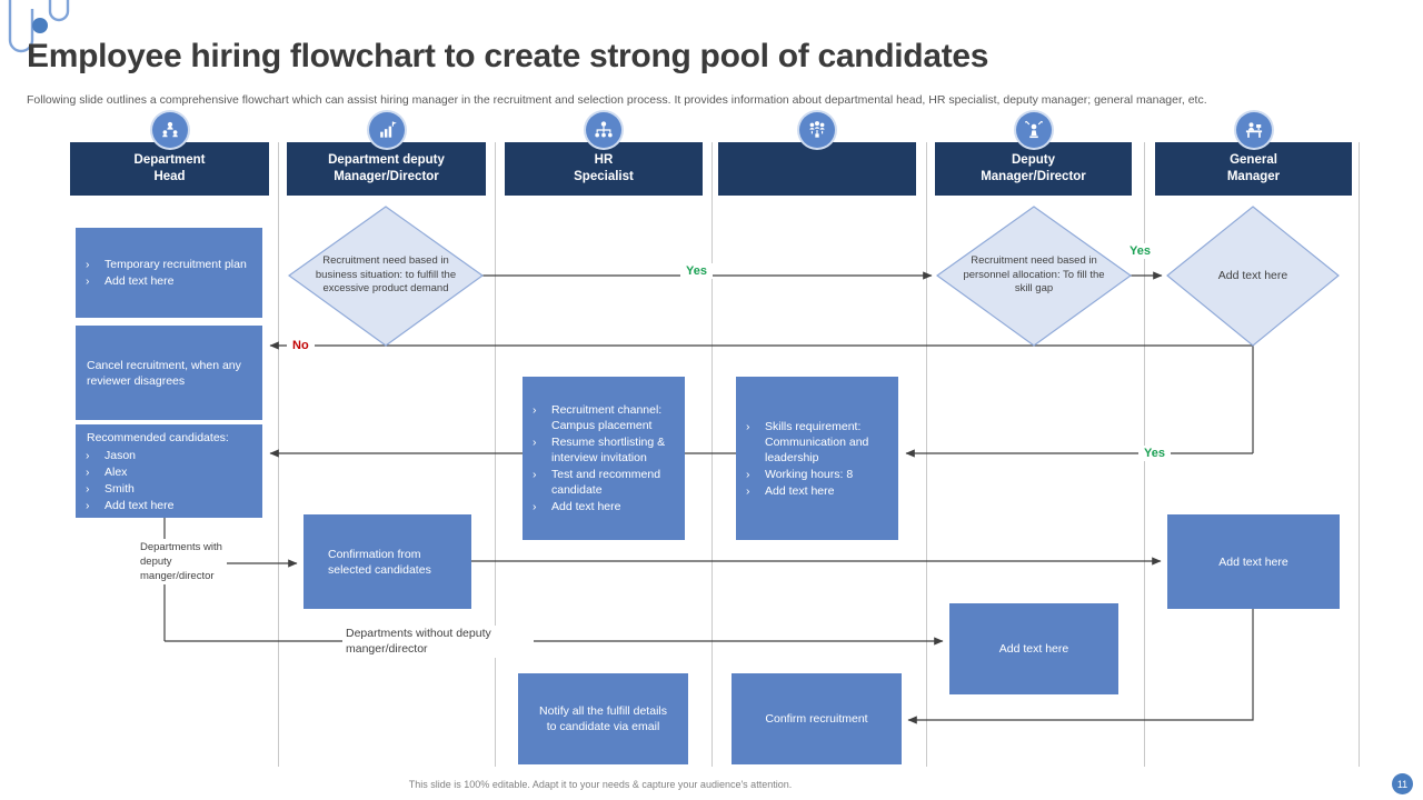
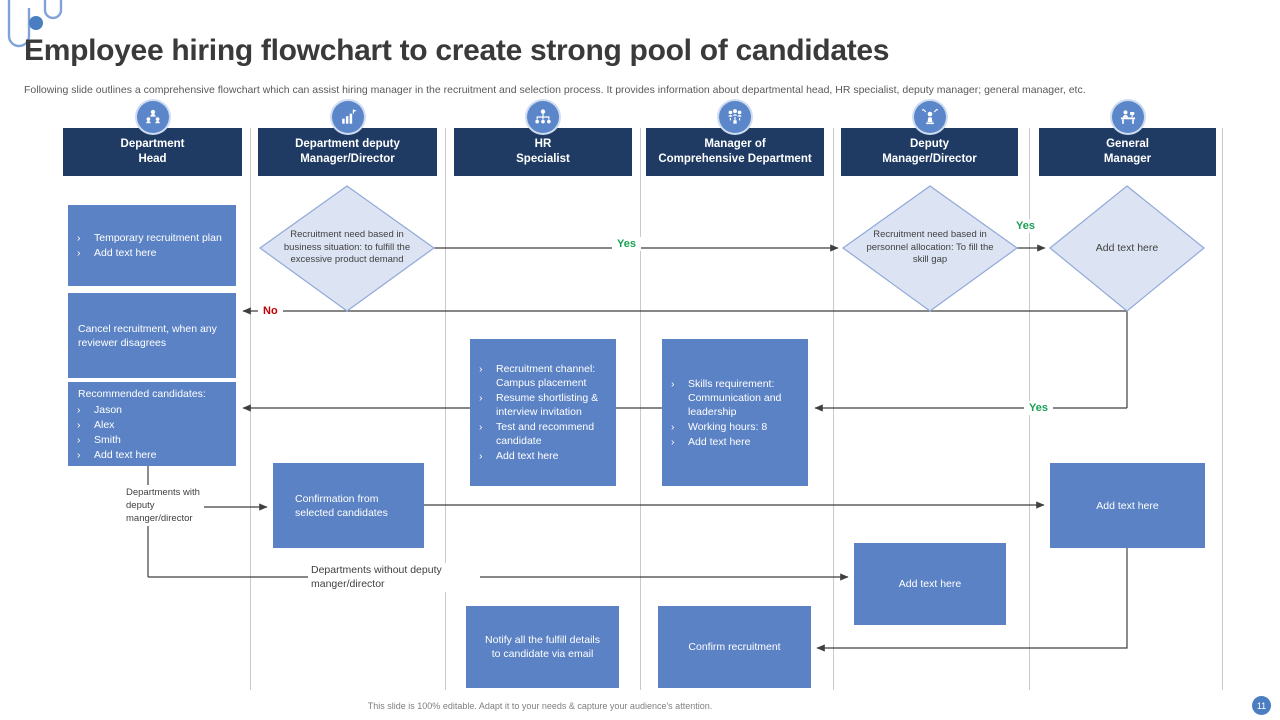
  Employee hiring flowchart to create strong pool of candidates
  Following slide outlines a comprehensive flowchart which can assist hiring manager in the recruitment and selection process. It provides information about departmental head, HR specialist, deputy manager; general manager, etc.
  Department
  Head
  Department deputy
  Manager/Director
  HR
  Specialist
+ Manager of
+ Comprehensive Department
  Deputy
  Manager/Director
  General
  Manager
  Recruitment need based in business situation: to fulfill the excessive product demand
  Recruitment need based in personnel allocation: To fill the skill gap
  Add text here
  Temporary recruitment plan
  Add text here
  Cancel recruitment, when any reviewer disagrees
  Recommended candidates:
  Jason
  Alex
  Smith
  Add text here
  Recruitment channel: Campus placement
  Resume shortlisting & interview invitation
  Test and recommend candidate
  Add text here
  Skills requirement: Communication and leadership
  Working hours: 8
  Add text here
  Confirmation from selected candidates
  Add text here
  Add text here
  Notify all the fulfill details to candidate via email
  Confirm recruitment
  Yes
  Yes
  Yes
  No
  Departments with deputy manger/director
  Departments without deputy manger/director
  This slide is 100% editable. Adapt it to your needs & capture your audience's attention.
  11
